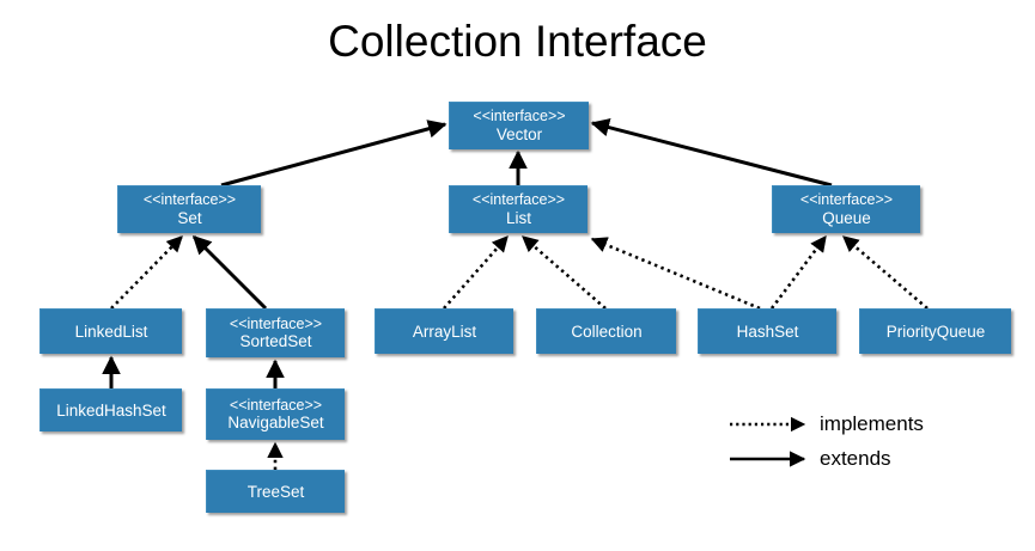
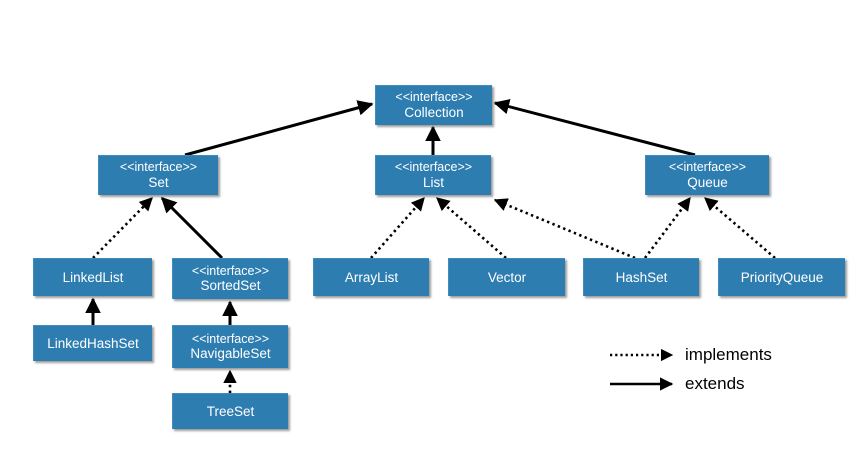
- Collection Interface
  <<interface>>
- Vector
+ Collection
  <<interface>>
  Set
  <<interface>>
  List
  <<interface>>
  Queue
  LinkedList
  <<interface>>
  SortedSet
  ArrayList
- Collection
+ Vector
  HashSet
  PriorityQueue
  LinkedHashSet
  <<interface>>
  NavigableSet
  TreeSet
  implements
  extends
